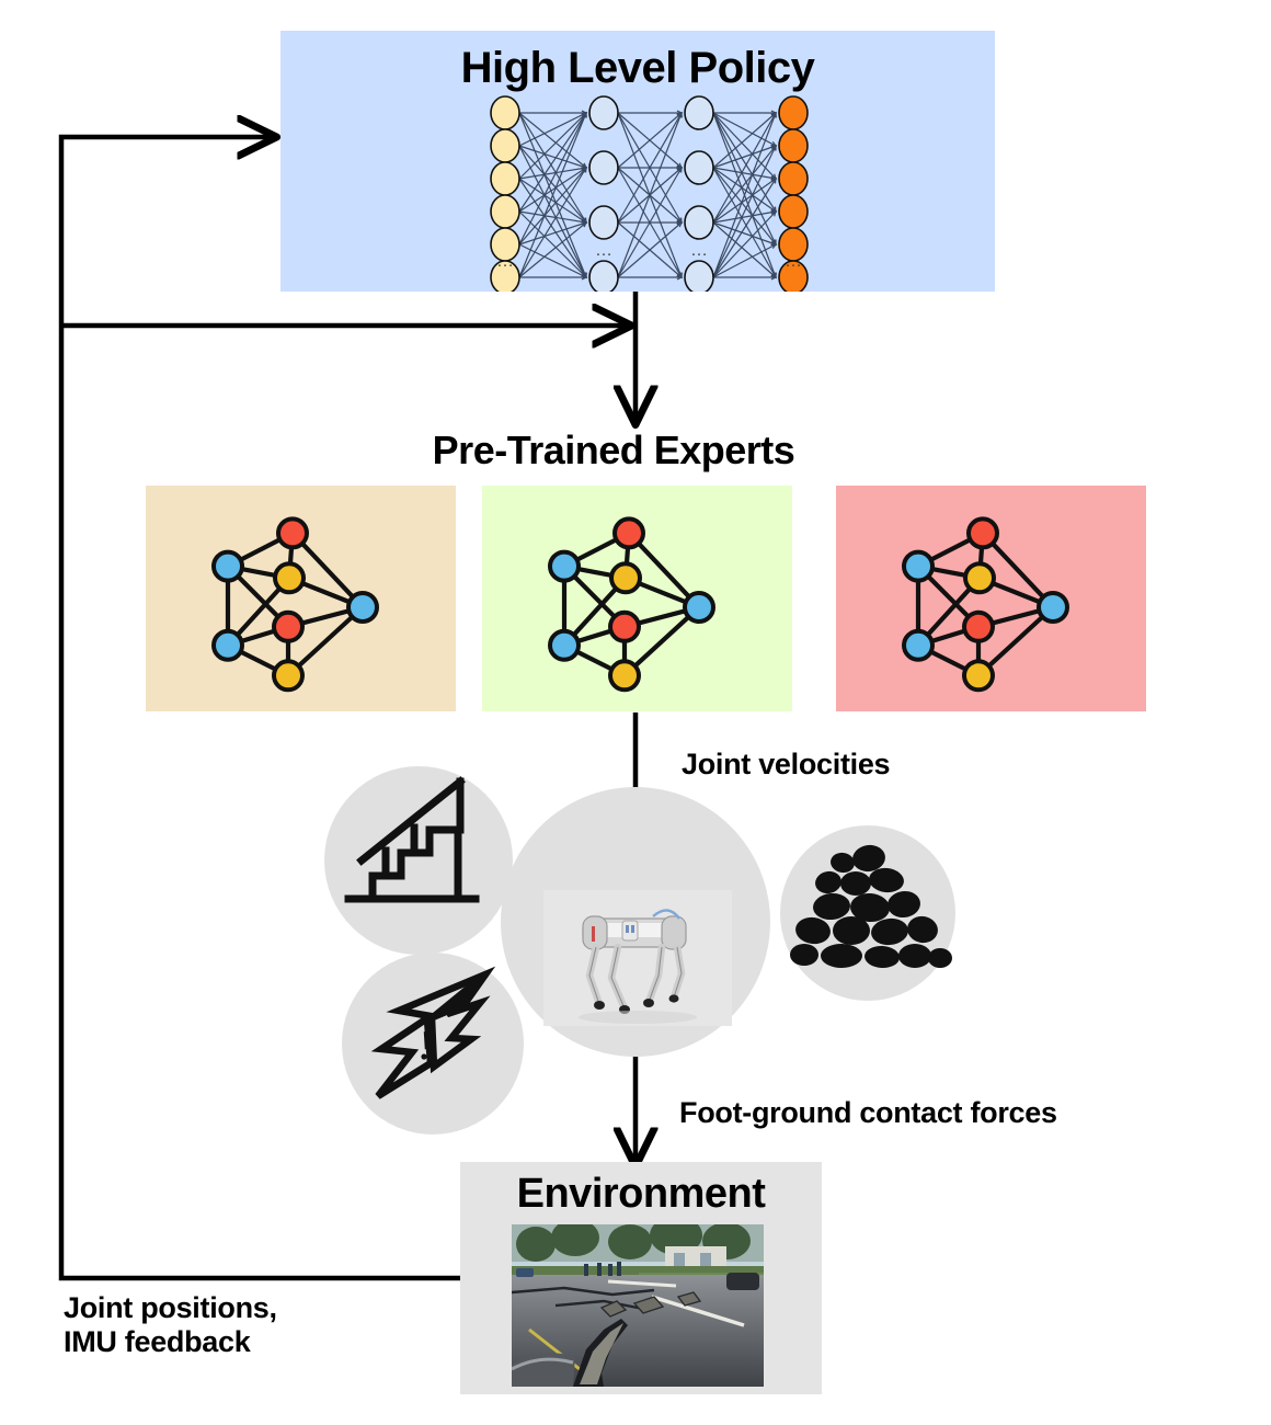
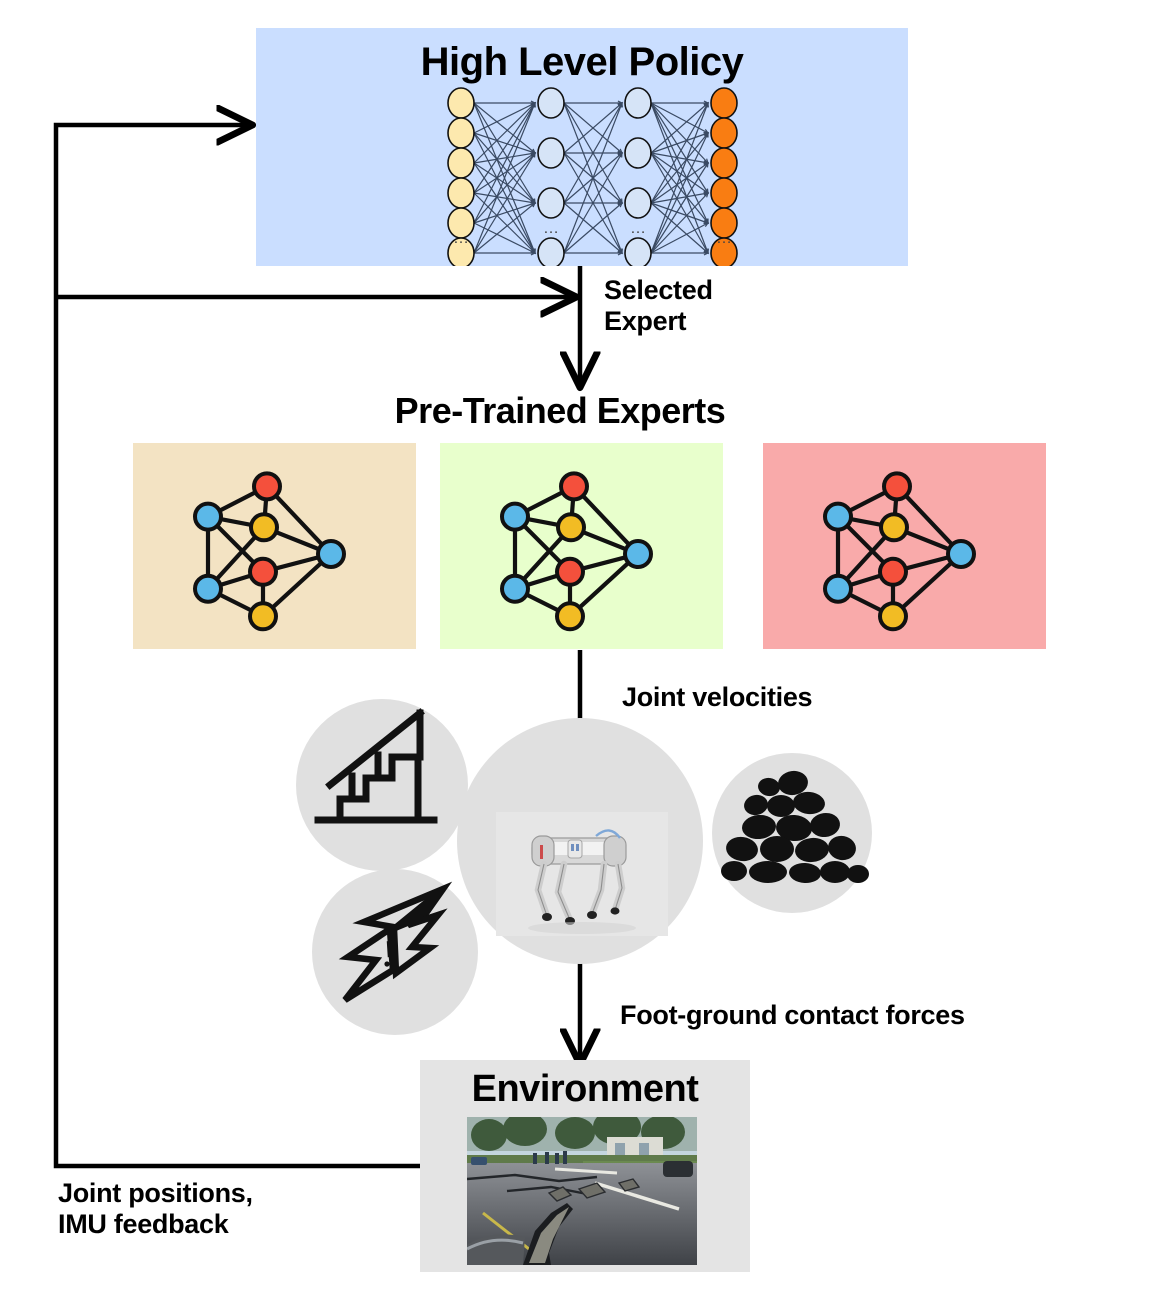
  High Level Policy
  …
  …
  …
  …
  Pre-Trained Experts
  Environment
+ Selected
+ Expert
  Joint velocities
  Foot-ground contact forces
  Joint positions,
  IMU feedback
